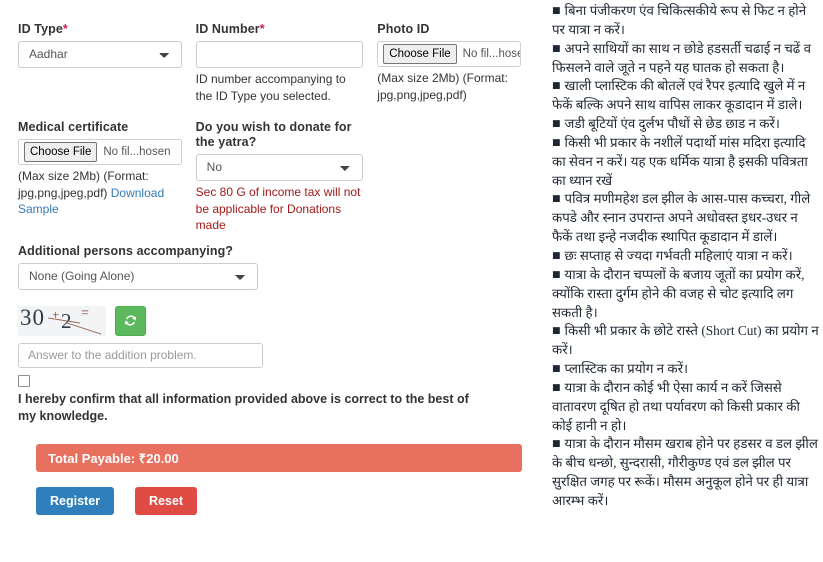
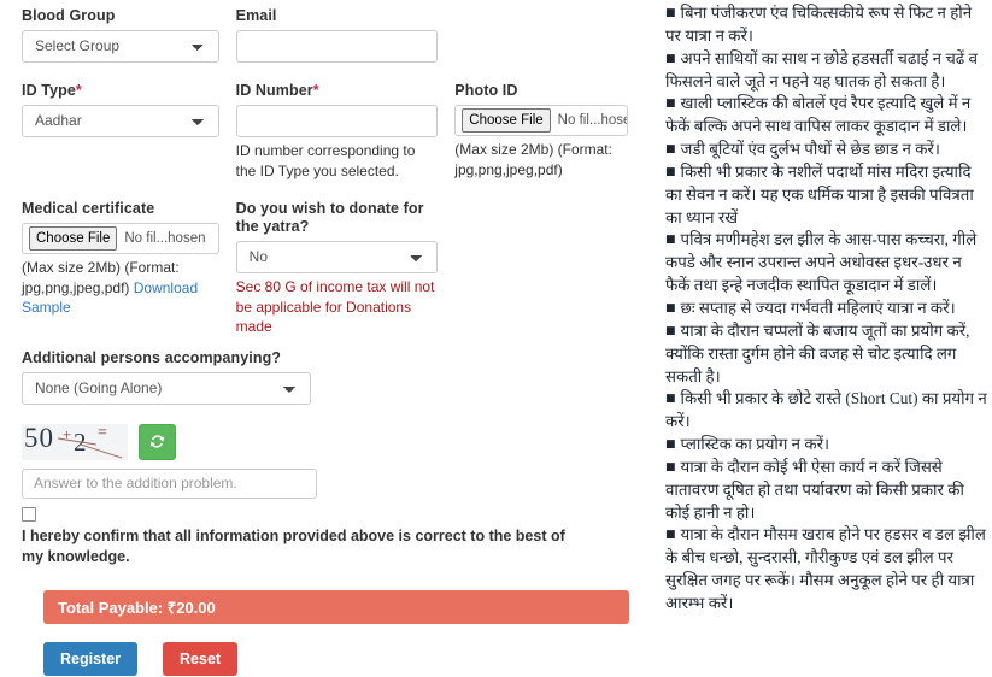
+ Blood Group
+ Select Group
+ Email
  ID Type*
  Aadhar
  ID Number*
- ID number accompanying to the ID Type you selected.
+ ID number corresponding to the ID Type you selected.
  Photo ID
  Choose File
  No fil...hos
  (Max size 2Mb) (Format: jpg,png,jpeg,pdf)
  Medical certificate
  Choose File
  No fil...hosen
  (Max size 2Mb) (Format: jpg,png,jpeg,pdf) Download Sample
  Do you wish to donate for the yatra?
  No
  Sec 80 G of income tax will not be applicable for Donations made
  Additional persons accompanying?
  None (Going Alone)
- 30
+ 50
  +
  =
  Answer to the addition problem.
  I hereby confirm that all information provided above is correct to the best of my knowledge.
  Total Payable: ₹20.00
  Register
  Reset
  ■ बिना पंजीकरण एंव चिकित्सकीये रूप से फिट न होने पर यात्रा न करें।
  ■ अपने साथियों का साथ न छोडे हडसर्ती चढाई न चढें व फिसलने वाले जूते न पहने यह घातक हो सकता है।
  ■ खाली प्लास्टिक की बोतलें एवं रैपर इत्यादि खुले में न फेकें बल्कि अपने साथ वापिस लाकर कूडादान में डाले।
  ■ जडी बूटियों एंव दुर्लभ पौधों से छेड छाड न करें।
  ■ किसी भी प्रकार के नशीलें पदार्थो मांस मदिरा इत्यादि का सेवन न करें। यह एक धर्मिक यात्रा है इसकी पवित्रता का ध्यान रखें
  ■ पवित्र मणीमहेश डल झील के आस-पास कच्चरा, गीले कपडे और स्नान उपरान्त अपने अधोवस्त इधर-उधर न फैकें तथा इन्हे नजदीक स्थापित कूडादान में डालें।
  ■ छः सप्ताह से ज्यदा गर्भवती महिलाएं यात्रा न करें।
  ■ यात्रा के दौरान चप्पलों के बजाय जूतों का प्रयोग करें, क्योंकि रास्ता दुर्गम होने की वजह से चोट इत्यादि लग सकती है।
  ■ किसी भी प्रकार के छोटे रास्ते (Short Cut) का प्रयोग न करें।
  ■ प्लास्टिक का प्रयोग न करें।
  ■ यात्रा के दौरान कोई भी ऐसा कार्य न करें जिससे वातावरण दूषित हो तथा पर्यावरण को किसी प्रकार की कोई हानी न हो।
  ■ यात्रा के दौरान मौसम खराब होने पर हडसर व डल झील के बीच धन्छो, सुन्दरासी, गौरीकुण्ड एवं डल झील पर सुरक्षित जगह पर रूकें। मौसम अनुकूल होने पर ही यात्रा आरम्भ करें।
